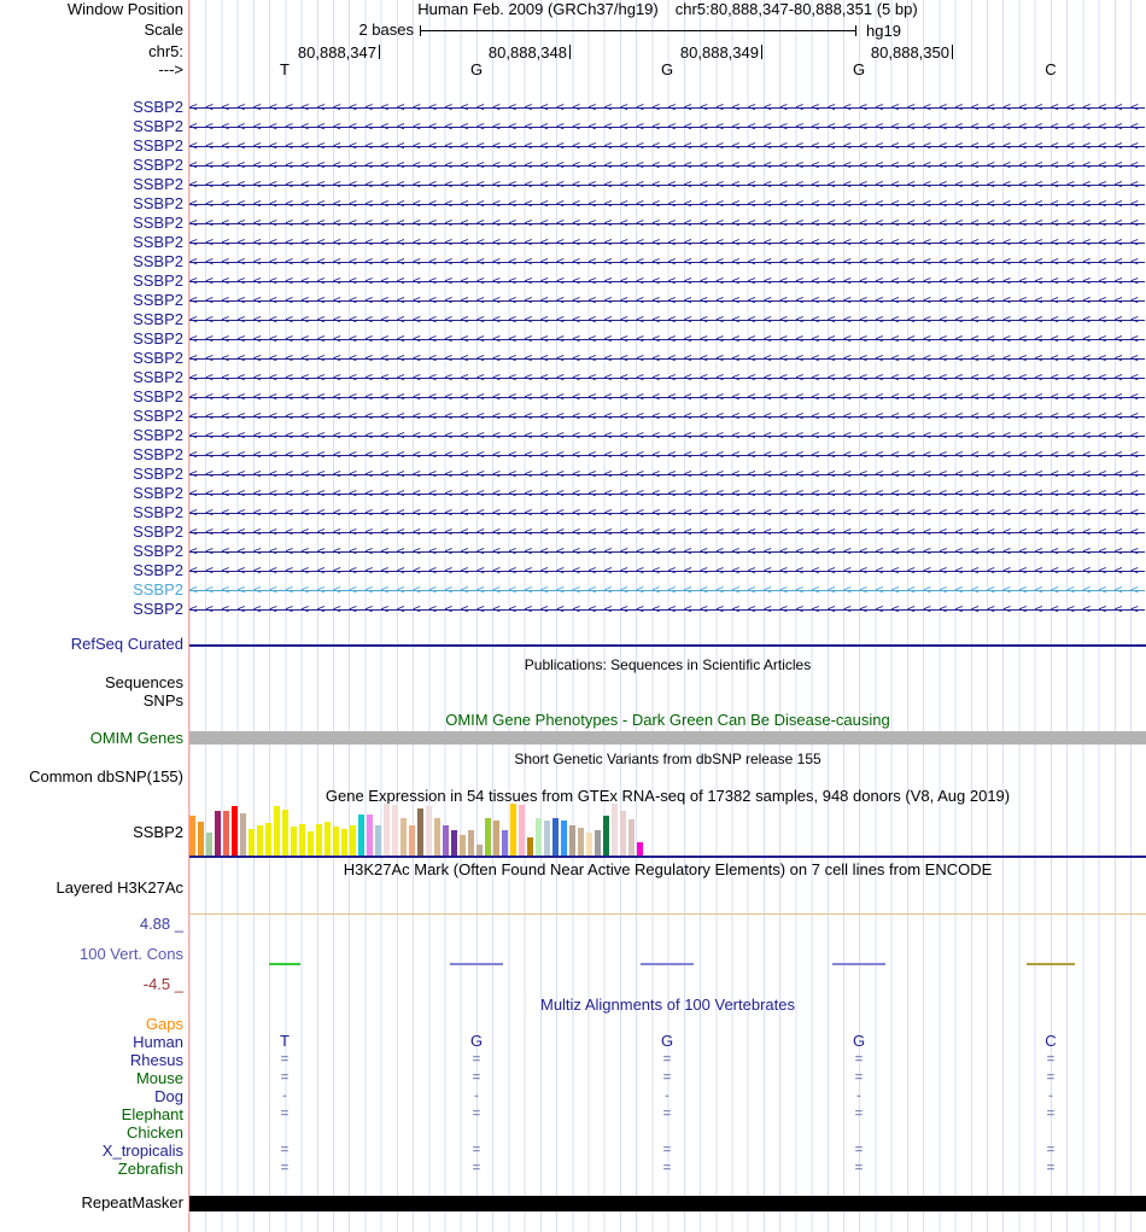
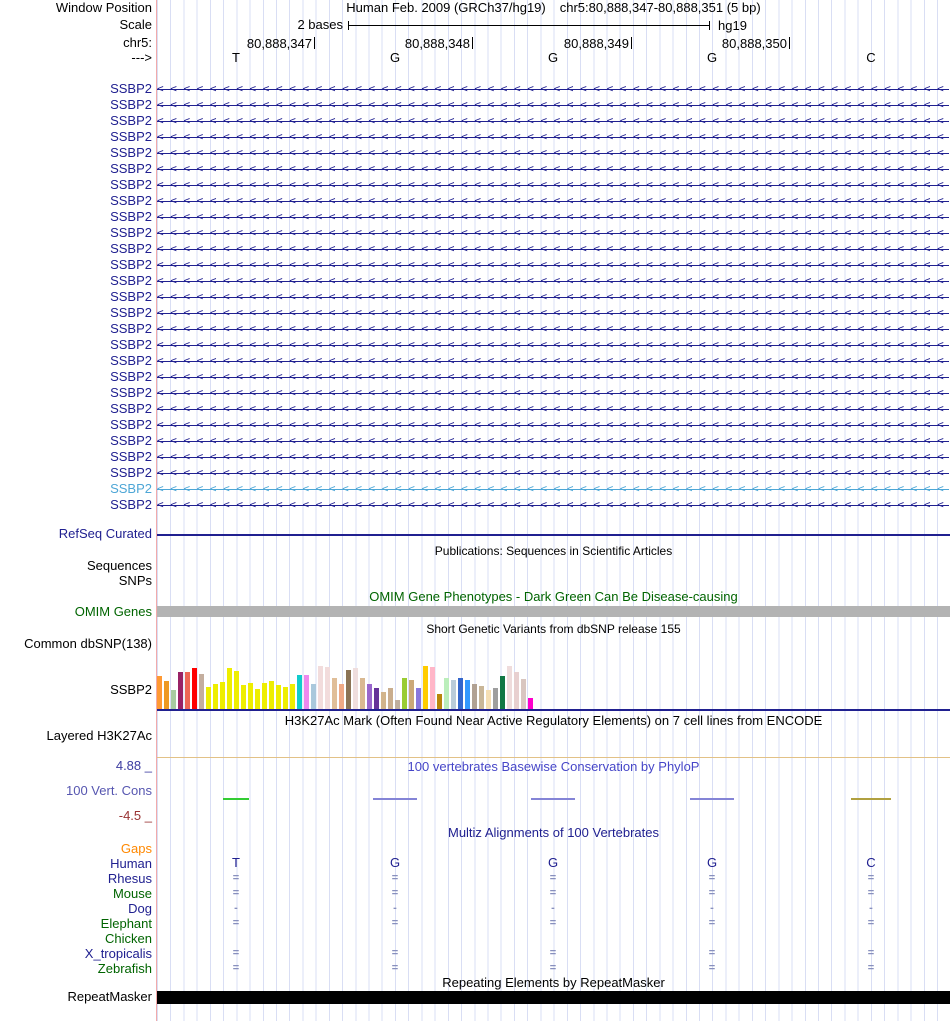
  Window Position
  Human Feb. 2009 (GRCh37/hg19)
  chr5:80,888,347-80,888,351 (5 bp)
  Scale
  2 bases
  hg19
  chr5:
  80,888,347
  80,888,348
  80,888,349
  80,888,350
  --->
  T
  G
  G
  G
  C
  SSBP2
  <<<<<<<<<<<<<<<<<<<<<<<<<<<<<<<<<<<<<<<<<<<<<<<<<<<<<<<<<<<<
  SSBP2
  <<<<<<<<<<<<<<<<<<<<<<<<<<<<<<<<<<<<<<<<<<<<<<<<<<<<<<<<<<<<
  SSBP2
  <<<<<<<<<<<<<<<<<<<<<<<<<<<<<<<<<<<<<<<<<<<<<<<<<<<<<<<<<<<<
  SSBP2
  <<<<<<<<<<<<<<<<<<<<<<<<<<<<<<<<<<<<<<<<<<<<<<<<<<<<<<<<<<<<
  SSBP2
  <<<<<<<<<<<<<<<<<<<<<<<<<<<<<<<<<<<<<<<<<<<<<<<<<<<<<<<<<<<<
  SSBP2
  <<<<<<<<<<<<<<<<<<<<<<<<<<<<<<<<<<<<<<<<<<<<<<<<<<<<<<<<<<<<
  SSBP2
  <<<<<<<<<<<<<<<<<<<<<<<<<<<<<<<<<<<<<<<<<<<<<<<<<<<<<<<<<<<<
  SSBP2
  <<<<<<<<<<<<<<<<<<<<<<<<<<<<<<<<<<<<<<<<<<<<<<<<<<<<<<<<<<<<
  SSBP2
  <<<<<<<<<<<<<<<<<<<<<<<<<<<<<<<<<<<<<<<<<<<<<<<<<<<<<<<<<<<<
  SSBP2
  <<<<<<<<<<<<<<<<<<<<<<<<<<<<<<<<<<<<<<<<<<<<<<<<<<<<<<<<<<<<
  SSBP2
  <<<<<<<<<<<<<<<<<<<<<<<<<<<<<<<<<<<<<<<<<<<<<<<<<<<<<<<<<<<<
  SSBP2
  <<<<<<<<<<<<<<<<<<<<<<<<<<<<<<<<<<<<<<<<<<<<<<<<<<<<<<<<<<<<
  SSBP2
  <<<<<<<<<<<<<<<<<<<<<<<<<<<<<<<<<<<<<<<<<<<<<<<<<<<<<<<<<<<<
  SSBP2
  <<<<<<<<<<<<<<<<<<<<<<<<<<<<<<<<<<<<<<<<<<<<<<<<<<<<<<<<<<<<
  SSBP2
  <<<<<<<<<<<<<<<<<<<<<<<<<<<<<<<<<<<<<<<<<<<<<<<<<<<<<<<<<<<<
  SSBP2
  <<<<<<<<<<<<<<<<<<<<<<<<<<<<<<<<<<<<<<<<<<<<<<<<<<<<<<<<<<<<
  SSBP2
  <<<<<<<<<<<<<<<<<<<<<<<<<<<<<<<<<<<<<<<<<<<<<<<<<<<<<<<<<<<<
  SSBP2
  <<<<<<<<<<<<<<<<<<<<<<<<<<<<<<<<<<<<<<<<<<<<<<<<<<<<<<<<<<<<
  SSBP2
  <<<<<<<<<<<<<<<<<<<<<<<<<<<<<<<<<<<<<<<<<<<<<<<<<<<<<<<<<<<<
  SSBP2
  <<<<<<<<<<<<<<<<<<<<<<<<<<<<<<<<<<<<<<<<<<<<<<<<<<<<<<<<<<<<
  SSBP2
  <<<<<<<<<<<<<<<<<<<<<<<<<<<<<<<<<<<<<<<<<<<<<<<<<<<<<<<<<<<<
  SSBP2
  <<<<<<<<<<<<<<<<<<<<<<<<<<<<<<<<<<<<<<<<<<<<<<<<<<<<<<<<<<<<
  SSBP2
  <<<<<<<<<<<<<<<<<<<<<<<<<<<<<<<<<<<<<<<<<<<<<<<<<<<<<<<<<<<<
  SSBP2
  <<<<<<<<<<<<<<<<<<<<<<<<<<<<<<<<<<<<<<<<<<<<<<<<<<<<<<<<<<<<
  SSBP2
  <<<<<<<<<<<<<<<<<<<<<<<<<<<<<<<<<<<<<<<<<<<<<<<<<<<<<<<<<<<<
  SSBP2
  <<<<<<<<<<<<<<<<<<<<<<<<<<<<<<<<<<<<<<<<<<<<<<<<<<<<<<<<<<<<
  SSBP2
  <<<<<<<<<<<<<<<<<<<<<<<<<<<<<<<<<<<<<<<<<<<<<<<<<<<<<<<<<<<<
  RefSeq Curated
  Publications: Sequences in Scientific Articles
  Sequences
  SNPs
  OMIM Gene Phenotypes - Dark Green Can Be Disease-causing
  OMIM Genes
  Short Genetic Variants from dbSNP release 155
- Common dbSNP(155)
+ Common dbSNP(138)
- Gene Expression in 54 tissues from GTEx RNA-seq of 17382 samples, 948 donors (V8, Aug 2019)
  SSBP2
  H3K27Ac Mark (Often Found Near Active Regulatory Elements) on 7 cell lines from ENCODE
  Layered H3K27Ac
  4.88 _
+ 100 vertebrates Basewise Conservation by PhyloP
  100 Vert. Cons
  -4.5 _
  Multiz Alignments of 100 Vertebrates
  Gaps
  Human
  T
  G
  G
  G
  C
  Rhesus
  =
  =
  =
  =
  =
  Mouse
  =
  =
  =
  =
  =
  Dog
  -
  -
  -
  -
  -
  Elephant
  =
  =
  =
  =
  =
  Chicken
  X_tropicalis
  =
  =
  =
  =
  =
  Zebrafish
  =
  =
  =
  =
  =
+ Repeating Elements by RepeatMasker
  RepeatMasker
